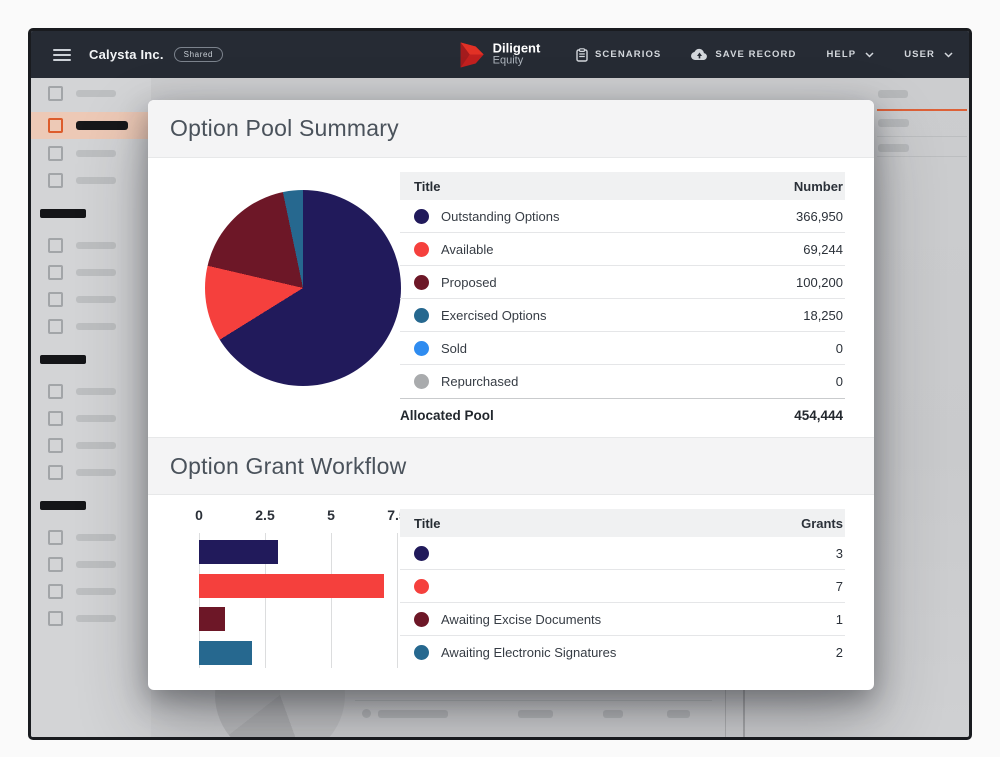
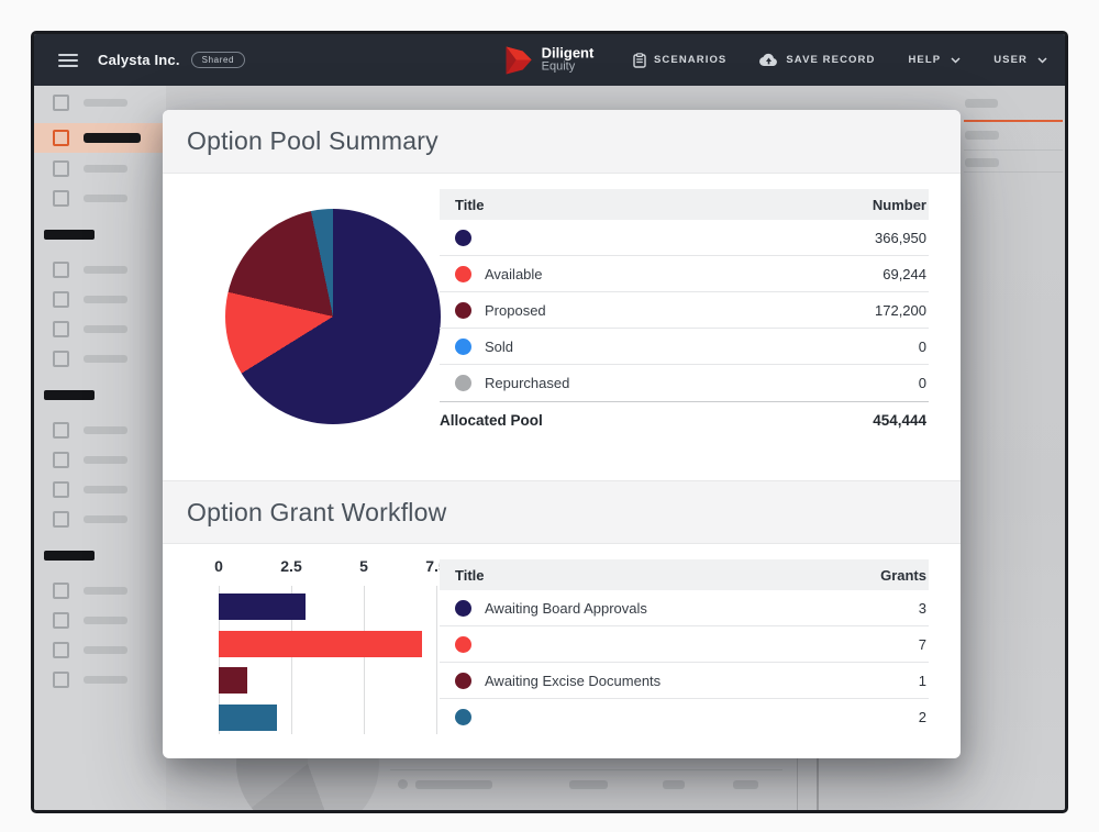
  Calysta Inc.
  Shared
  Diligent
  Equity
  SCENARIOS
  SAVE RECORD
  HELP
  USER
  Option Pool Summary
  Title
  Number
- Outstanding Options
  366,950
  Available
  69,244
  Proposed
- 100,200
+ 172,200
- Exercised Options
- 18,250
  Sold
  0
  Repurchased
  0
  Allocated Pool
  454,444
  Option Grant Workflow
  0
  2.5
  5
  Title
  Grants
+ Awaiting Board Approvals
  3
  7
  Awaiting Excise Documents
  1
- Awaiting Electronic Signatures
  2
